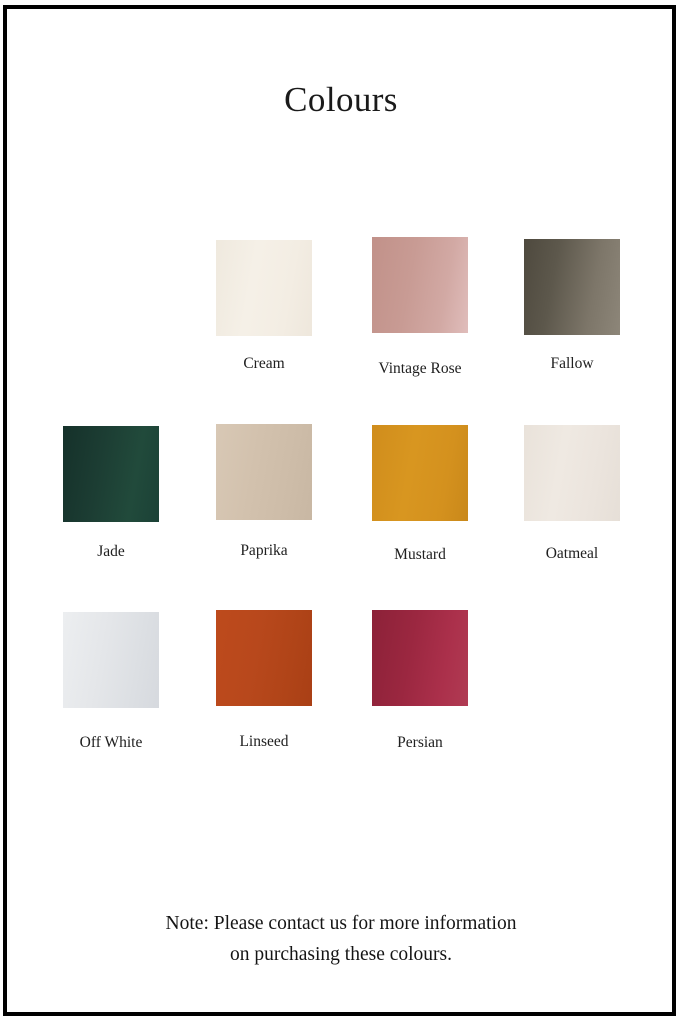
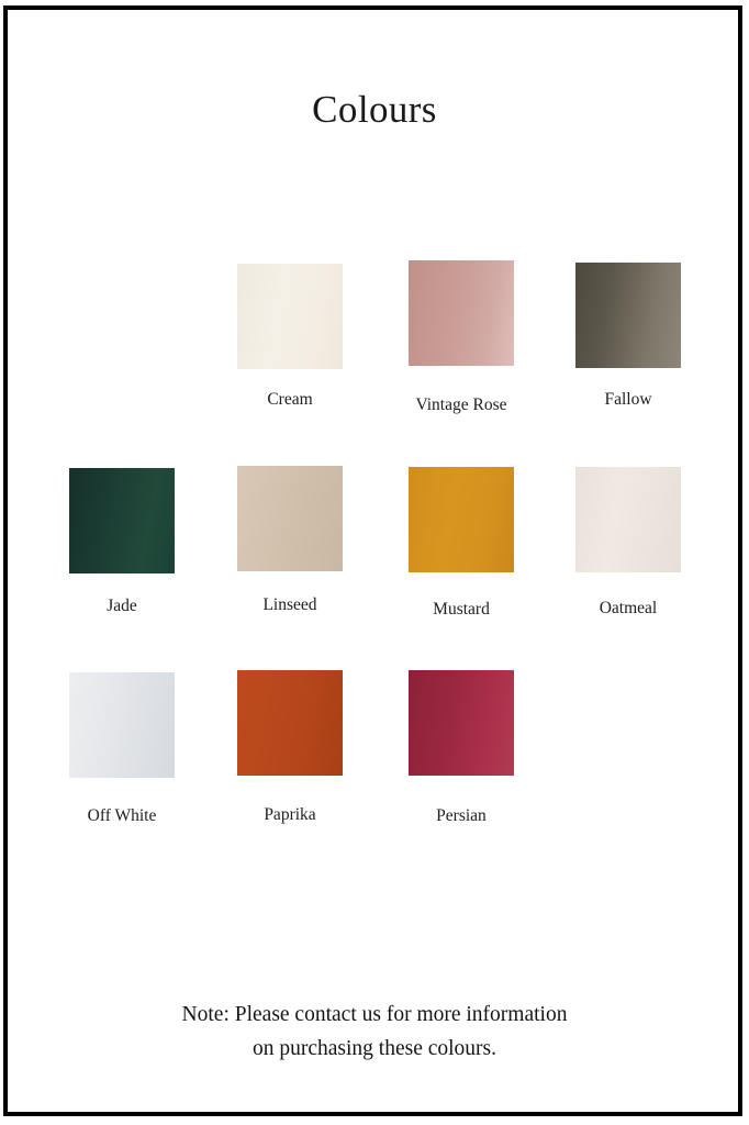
  Colours
  Cream
  Vintage Rose
  Fallow
  Jade
- Paprika
+ Linseed
  Mustard
  Oatmeal
  Off White
- Linseed
+ Paprika
  Persian
  Note: Please contact us for more information
  on purchasing these colours.
